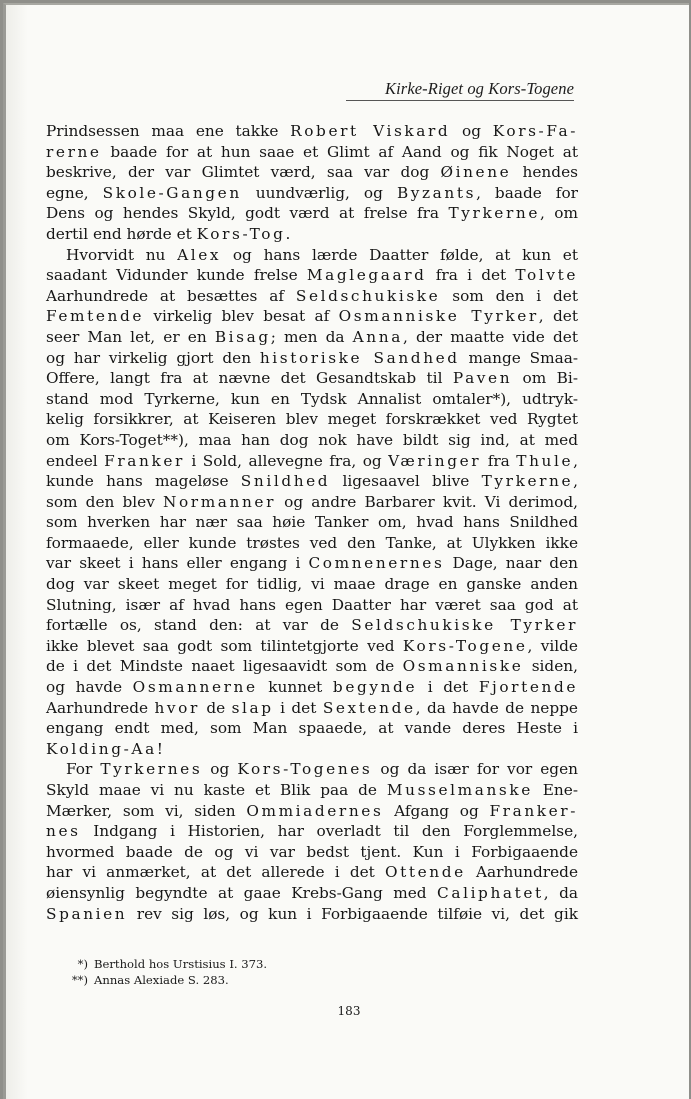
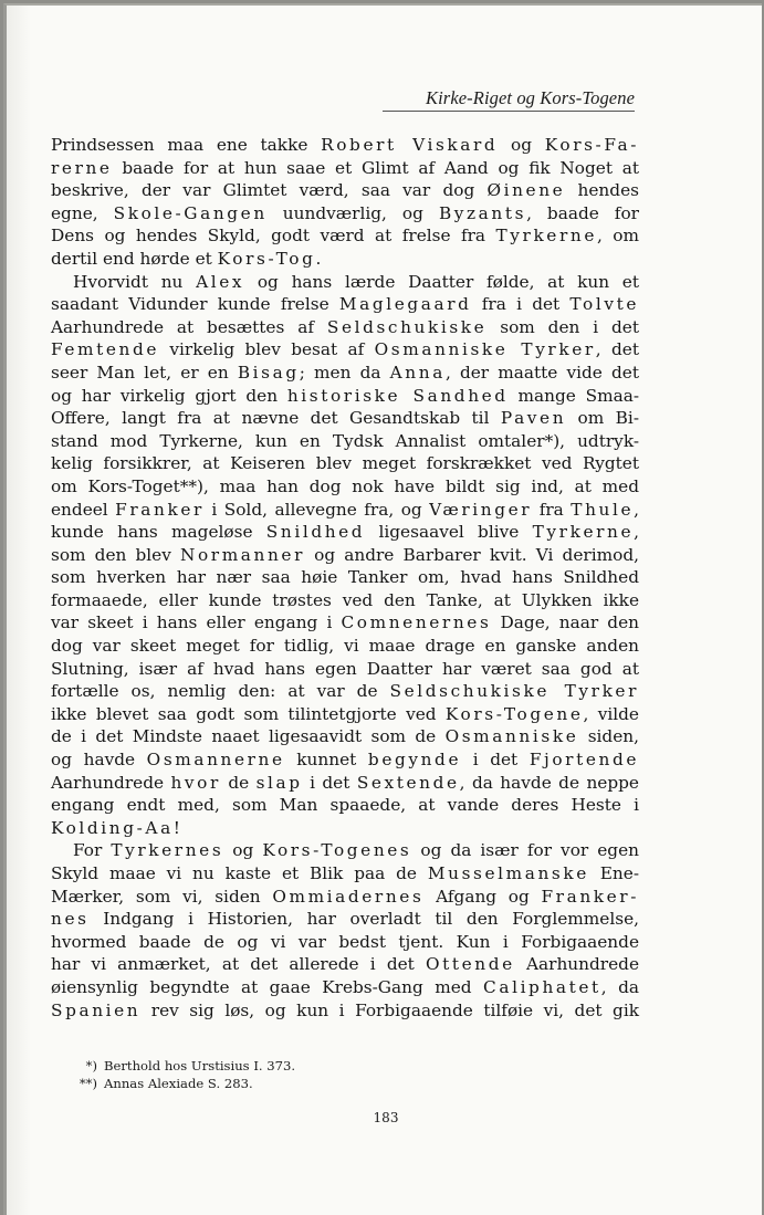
  Kirke-Riget og Kors-Togene
  Prindsessen maa ene takke Robert Viskard og Kors-Fa-
  rerne baade for at hun saae et Glimt af Aand og fik Noget at
  beskrive, der var Glimtet værd, saa var dog Øinene hendes
  egne, Skole-Gangen uundværlig, og Byzants, baade for
  Dens og hendes Skyld, godt værd at frelse fra Tyrkerne, om
  dertil end hørde et Kors-Tog.
  Hvorvidt nu Alex og hans lærde Daatter følde, at kun et
  saadant Vidunder kunde frelse Maglegaard fra i det Tolvte
  Aarhundrede at besættes af Seldschukiske som den i det
  Femtende virkelig blev besat af Osmanniske Tyrker, det
  seer Man let, er en Bisag; men da Anna, der maatte vide det
  og har virkelig gjort den historiske Sandhed mange Smaa-
  Offere, langt fra at nævne det Gesandtskab til Paven om Bi-
  stand mod Tyrkerne, kun en Tydsk Annalist omtaler*), udtryk-
  kelig forsikkrer, at Keiseren blev meget forskrækket ved Rygtet
  om Kors-Toget**), maa han dog nok have bildt sig ind, at med
  endeel Franker i Sold, allevegne fra, og Væringer fra Thule,
  kunde hans mageløse Snildhed ligesaavel blive Tyrkerne,
  som den blev Normanner og andre Barbarer kvit. Vi derimod,
  som hverken har nær saa høie Tanker om, hvad hans Snildhed
  formaaede, eller kunde trøstes ved den Tanke, at Ulykken ikke
  var skeet i hans eller engang i Comnenernes Dage, naar den
  dog var skeet meget for tidlig, vi maae drage en ganske anden
  Slutning, især af hvad hans egen Daatter har været saa god at
- fortælle os, stand den: at var de Seldschukiske Tyrker
+ fortælle os, nemlig den: at var de Seldschukiske Tyrker
  ikke blevet saa godt som tilintetgjorte ved Kors-Togene, vilde
  de i det Mindste naaet ligesaavidt som de Osmanniske siden,
  og havde Osmannerne kunnet begynde i det Fjortende
  Aarhundrede hvor de slap i det Sextende, da havde de neppe
  engang endt med, som Man spaaede, at vande deres Heste i
  Kolding-Aa!
  For Tyrkernes og Kors-Togenes og da især for vor egen
  Skyld maae vi nu kaste et Blik paa de Musselmanske Ene-
  Mærker, som vi, siden Ommiadernes Afgang og Franker-
  nes Indgang i Historien, har overladt til den Forglemmelse,
  hvormed baade de og vi var bedst tjent. Kun i Forbigaaende
  har vi anmærket, at det allerede i det Ottende Aarhundrede
  øiensynlig begyndte at gaae Krebs-Gang med Caliphatet, da
  Spanien rev sig løs, og kun i Forbigaaende tilføie vi, det gik
  *) Berthold hos Urstisius I. 373.
  **) Annas Alexiade S. 283.
  183
